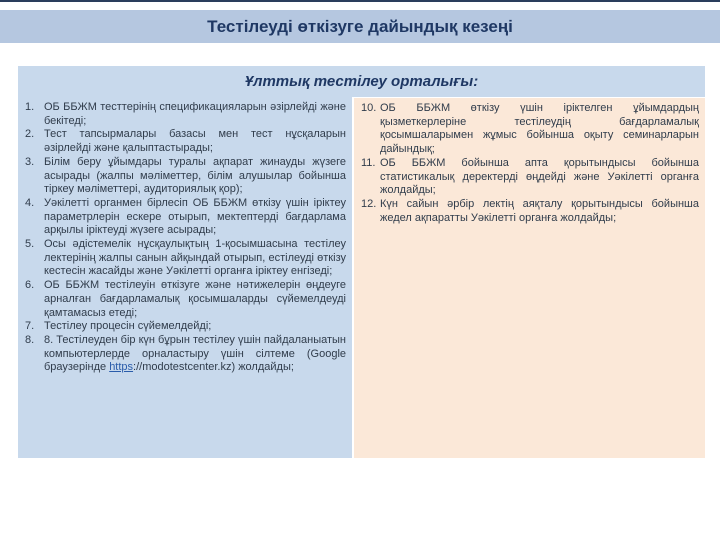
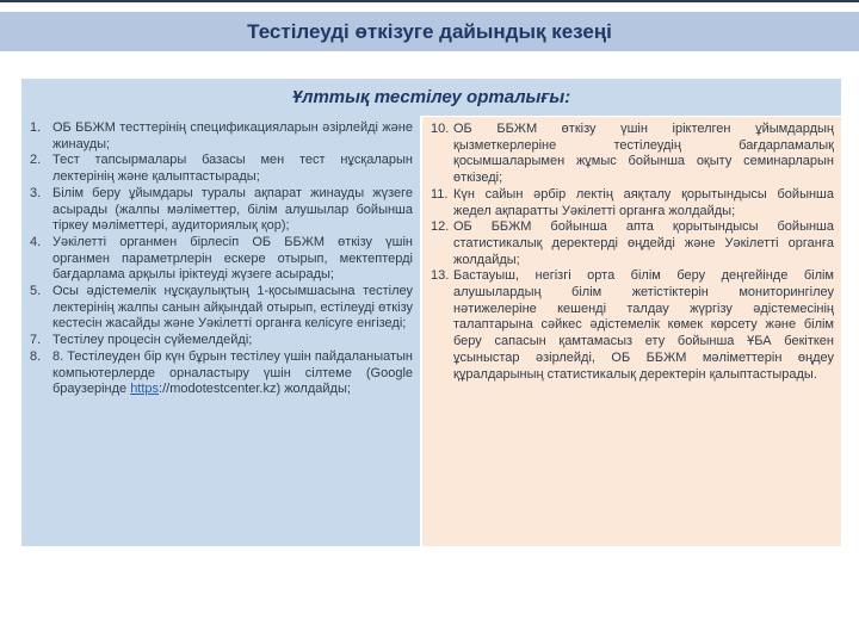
  Тестілеуді өткізуге дайындық кезеңі
  Ұлттық тестілеу орталығы:
  1.
- ОБ ББЖМ тесттерінің спецификацияларын әзірлейді және бекітеді;
+ ОБ ББЖМ тесттерінің спецификацияларын әзірлейді және жинауды;
  2.
- Тест тапсырмалары базасы мен тест нұсқаларын әзірлейді және қалыптастырады;
+ Тест тапсырмалары базасы мен тест нұсқаларын лектерінің және қалыптастырады;
  3.
  Білім беру ұйымдары туралы ақпарат жинауды жүзеге асырады (жалпы мәліметтер, білім алушылар бойынша тіркеу мәліметтері, аудиториялық қор);
  4.
- Уәкілетті органмен бірлесіп ОБ ББЖМ өткізу үшін іріктеу параметрлерін ескере отырып, мектептерді бағдарлама арқылы іріктеуді жүзеге асырады;
+ Уәкілетті органмен бірлесіп ОБ ББЖМ өткізу үшін органмен параметрлерін ескере отырып, мектептерді бағдарлама арқылы іріктеуді жүзеге асырады;
  5.
- Осы әдістемелік нұсқаулықтың 1-қосымшасына тестілеу лектерінің жалпы санын айқындай отырып, естілеуді өткізу кестесін жасайды және Уәкілетті органға іріктеу енгізеді;
+ Осы әдістемелік нұсқаулықтың 1-қосымшасына тестілеу лектерінің жалпы санын айқындай отырып, естілеуді өткізу кестесін жасайды және Уәкілетті органға келісуге енгізеді;
- 6.
- ОБ ББЖМ тестілеуін өткізуге және нәтижелерін өңдеуге арналған бағдарламалық қосымшаларды сүйемелдеуді қамтамасыз етеді;
  7.
  Тестілеу процесін сүйемелдейді;
  8.
  8. Тестілеуден бір күн бұрын тестілеу үшін пайдаланыатын компьютерлерде орналастыру үшін сілтеме (Google браузерінде https://modotestcenter.kz) жолдайды;
  10.
- ОБ ББЖМ өткізу үшін іріктелген ұйымдардың қызметкерлеріне тестілеудің бағдарламалық қосымшаларымен жұмыс бойынша оқыту семинарларын дайындық;
+ ОБ ББЖМ өткізу үшін іріктелген ұйымдардың қызметкерлеріне тестілеудің бағдарламалық қосымшаларымен жұмыс бойынша оқыту семинарларын өткізеді;
  11.
- ОБ ББЖМ бойынша апта қорытындысы бойынша статистикалық деректерді өңдейді және Уәкілетті органға жолдайды;
+ Күн сайын әрбір лектің аяқталу қорытындысы бойынша жедел ақпаратты Уәкілетті органға жолдайды;
  12.
- Күн сайын әрбір лектің аяқталу қорытындысы бойынша жедел ақпаратты Уәкілетті органға жолдайды;
+ ОБ ББЖМ бойынша апта қорытындысы бойынша статистикалық деректерді өңдейді және Уәкілетті органға жолдайды;
+ 13.
+ Бастауыш, негізгі орта білім беру деңгейінде білім алушылардың білім жетістіктерін мониторингілеу нәтижелеріне кешенді талдау жүргізу әдістемесінің талаптарына сәйкес әдістемелік көмек көрсету және білім беру сапасын қамтамасыз ету бойынша ҰБА бекіткен ұсыныстар әзірлейді, ОБ ББЖМ мәліметтерін өңдеу құралдарының статистикалық деректерін қалыптастырады.
